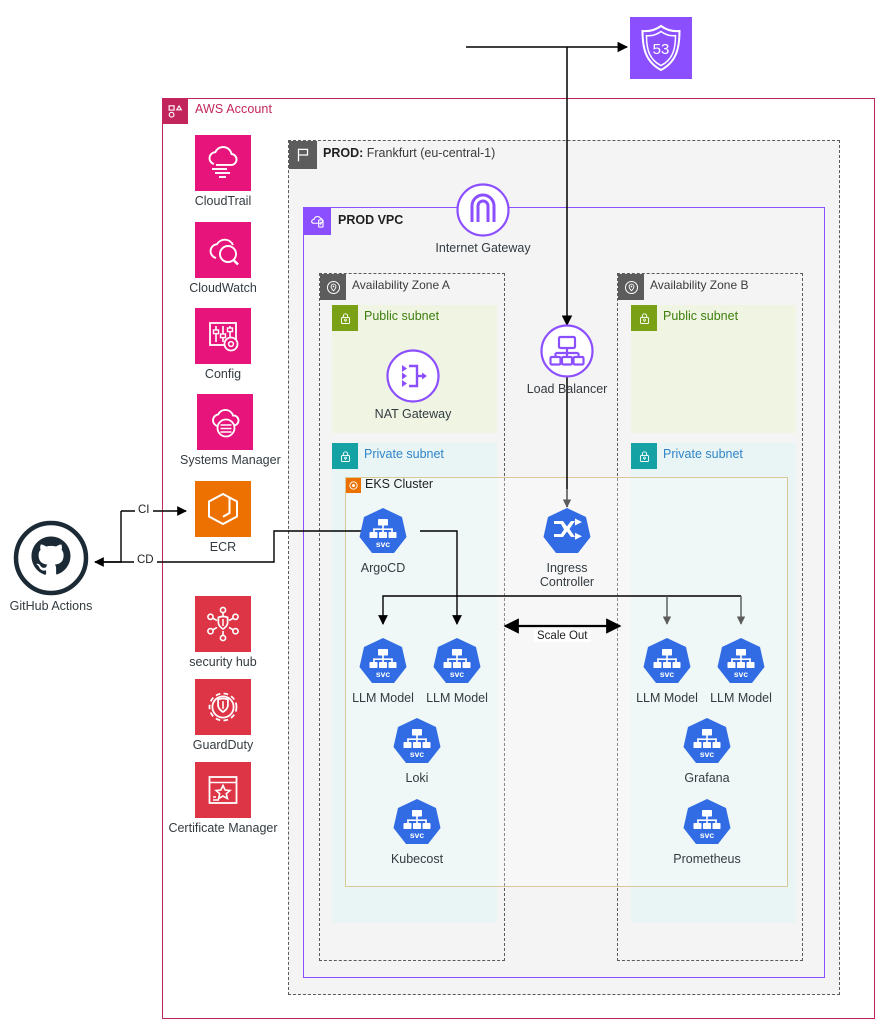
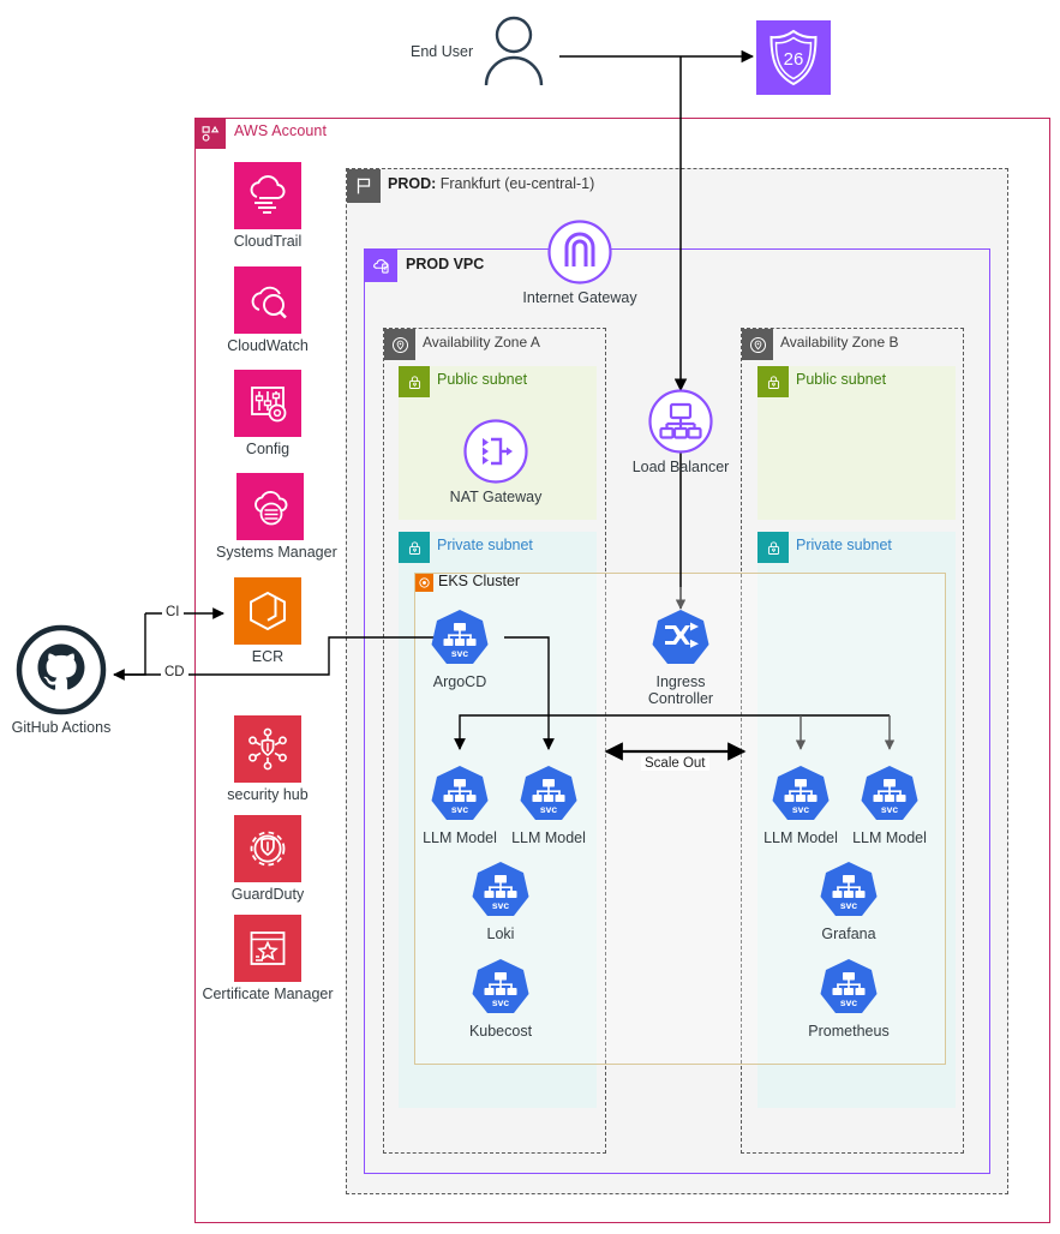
  AWS Account
  PROD: Frankfurt (eu-central-1)
  PROD VPC
  Availability Zone A
  Public subnet
  Private subnet
  Availability Zone B
  Public subnet
  Private subnet
  EKS Cluster
  CI
  CD
  Scale Out
+ End User
- 53
+ 26
  GitHub Actions
  CloudTrail
  CloudWatch
  Config
  Systems Manager
  ECR
  security hub
  GuardDuty
  Certificate Manager
  Internet Gateway
  NAT Gateway
  Load Balancer
  svc
  ArgoCD
  Ingress
  Controller
  svc
  LLM Model
  svc
  LLM Model
  svc
  Loki
  svc
  Kubecost
  svc
  LLM Model
  svc
  LLM Model
  svc
  Grafana
  svc
  Prometheus
